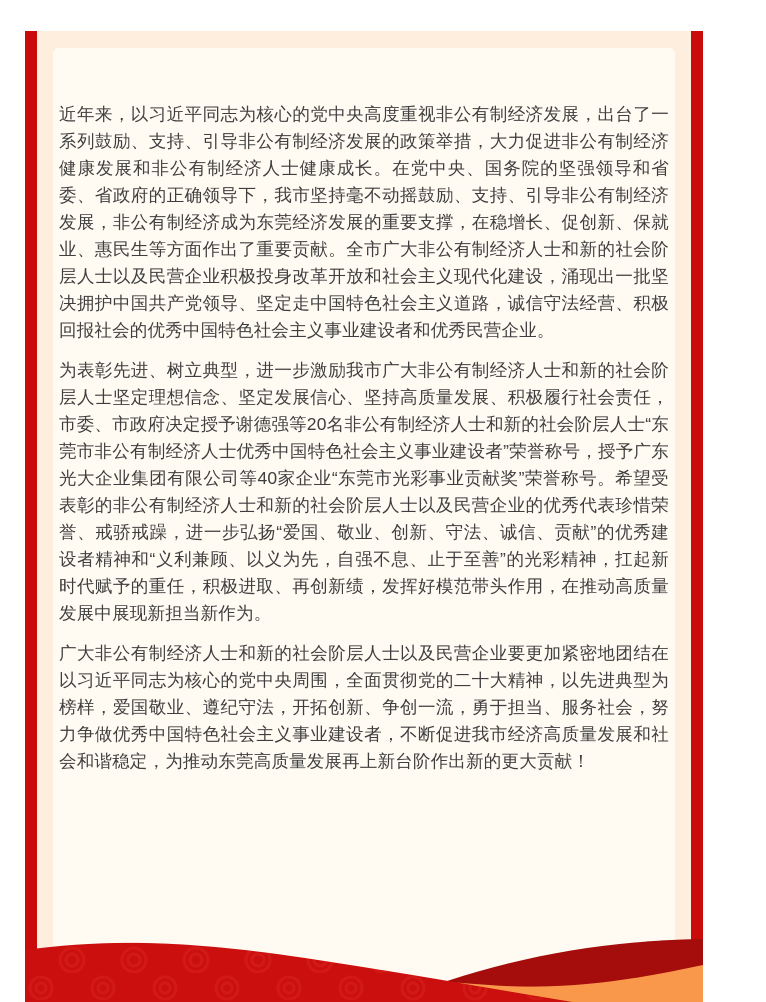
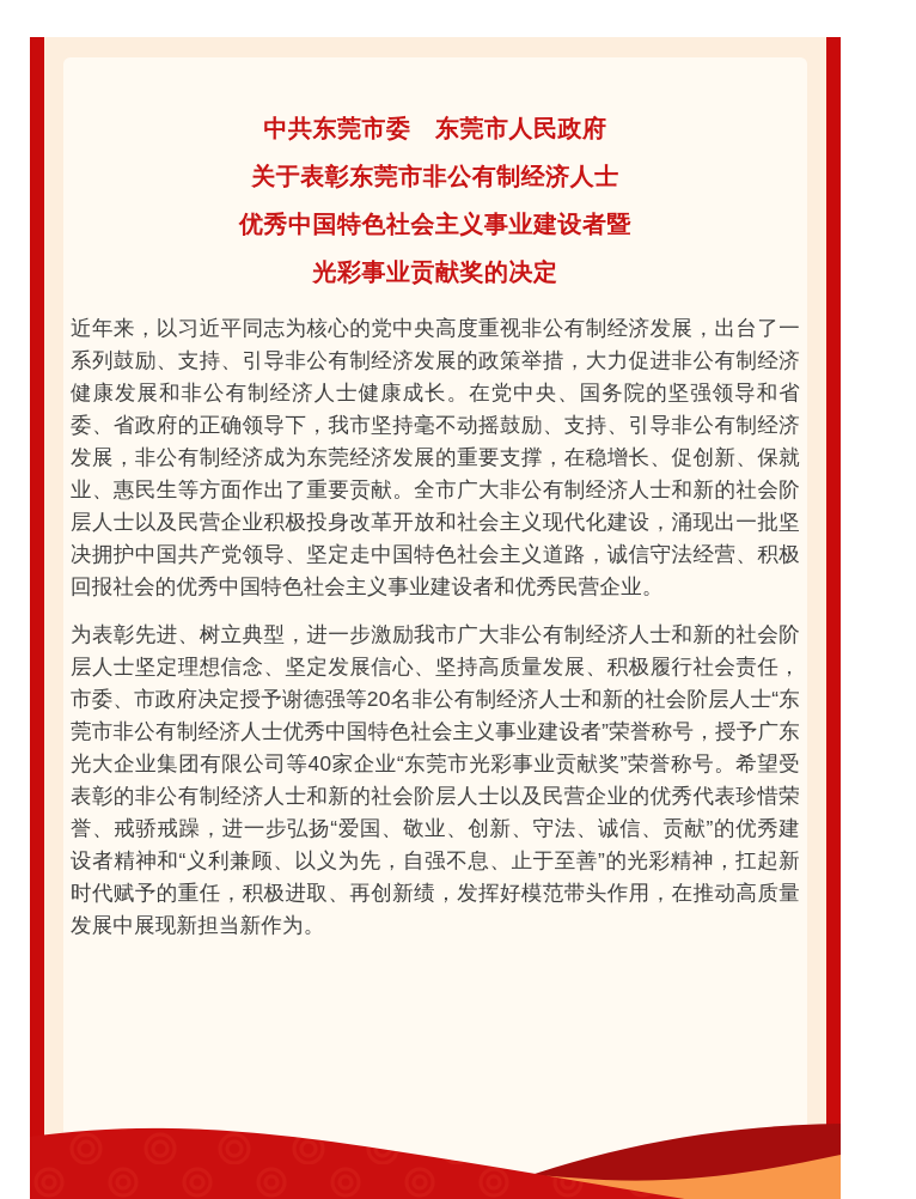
+ 中共东莞市委 东莞市人民政府
+ 关于表彰东莞市非公有制经济人士
+ 优秀中国特色社会主义事业建设者暨
+ 光彩事业贡献奖的决定
  近年来，以习近平同志为核心的党中央高度重视非公有制经济发展，出台了一系列鼓励、支持、引导非公有制经济发展的政策举措，大力促进非公有制经济健康发展和非公有制经济人士健康成长。在党中央、国务院的坚强领导和省委、省政府的正确领导下，我市坚持毫不动摇鼓励、支持、引导非公有制经济发展，非公有制经济成为东莞经济发展的重要支撑，在稳增长、促创新、保就业、惠民生等方面作出了重要贡献。全市广大非公有制经济人士和新的社会阶层人士以及民营企业积极投身改革开放和社会主义现代化建设，涌现出一批坚决拥护中国共产党领导、坚定走中国特色社会主义道路，诚信守法经营、积极回报社会的优秀中国特色社会主义事业建设者和优秀民营企业。
  为表彰先进、树立典型，进一步激励我市广大非公有制经济人士和新的社会阶层人士坚定理想信念、坚定发展信心、坚持高质量发展、积极履行社会责任，市委、市政府决定授予谢德强等20名非公有制经济人士和新的社会阶层人士“东莞市非公有制经济人士优秀中国特色社会主义事业建设者”荣誉称号，授予广东光大企业集团有限公司等40家企业“东莞市光彩事业贡献奖”荣誉称号。希望受表彰的非公有制经济人士和新的社会阶层人士以及民营企业的优秀代表珍惜荣誉、戒骄戒躁，进一步弘扬“爱国、敬业、创新、守法、诚信、贡献”的优秀建设者精神和“义利兼顾、以义为先，自强不息、止于至善”的光彩精神，扛起新时代赋予的重任，积极进取、再创新绩，发挥好模范带头作用，在推动高质量发展中展现新担当新作为。
- 广大非公有制经济人士和新的社会阶层人士以及民营企业要更加紧密地团结在以习近平同志为核心的党中央周围，全面贯彻党的二十大精神，以先进典型为榜样，爱国敬业、遵纪守法，开拓创新、争创一流，勇于担当、服务社会，努力争做优秀中国特色社会主义事业建设者，不断促进我市经济高质量发展和社会和谐稳定，为推动东莞高质量发展再上新台阶作出新的更大贡献！
